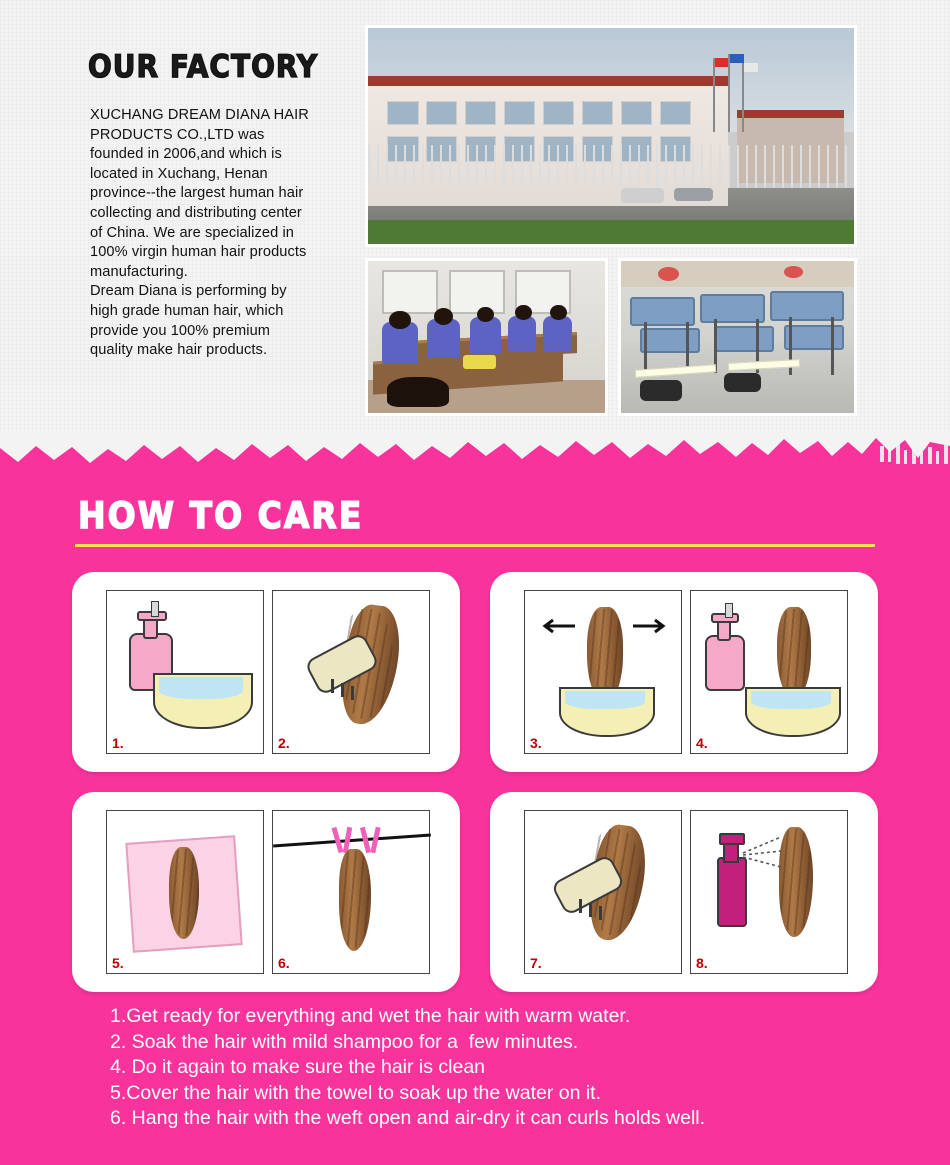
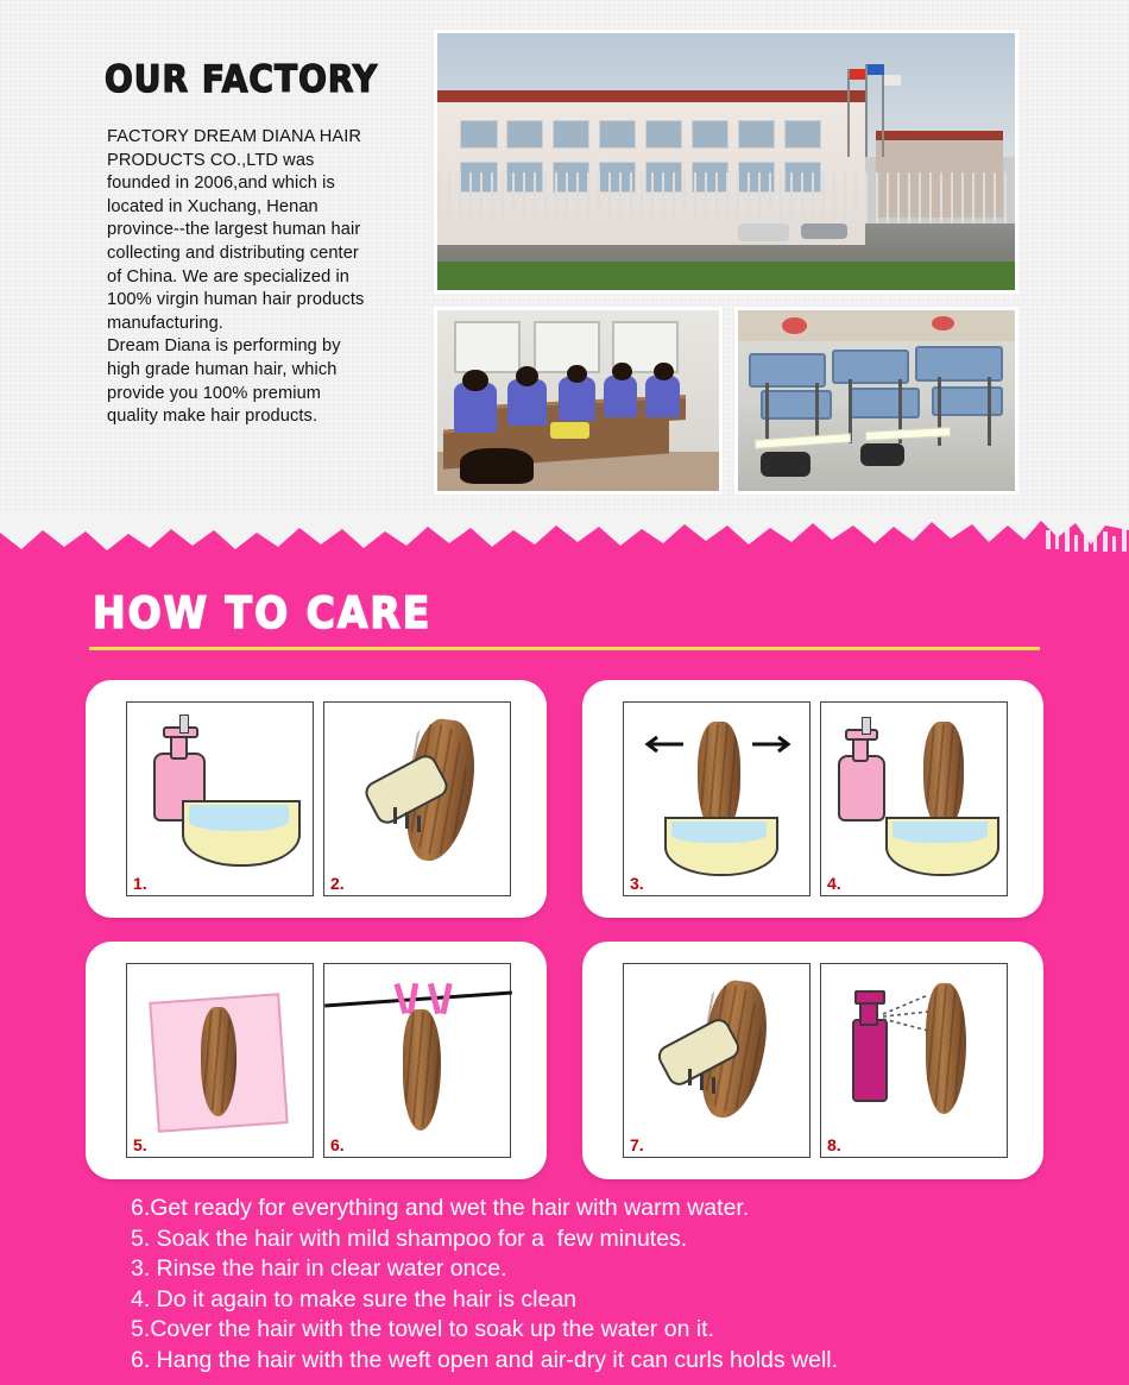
  OUR FACTORY
- XUCHANG DREAM DIANA HAIR PRODUCTS CO.,LTD was founded in 2006,and which is located in Xuchang, Henan province--the largest human hair collecting and distributing center of China. We are specialized in 100% virgin human hair products manufacturing.
+ FACTORY DREAM DIANA HAIR PRODUCTS CO.,LTD was founded in 2006,and which is located in Xuchang, Henan province--the largest human hair collecting and distributing center of China. We are specialized in 100% virgin human hair products manufacturing.
  Dream Diana is performing by high grade human hair, which provide you 100% premium quality make hair products.
  HOW TO CARE
  1.
  2.
  3.
  4.
  5.
  6.
  7.
  8.
- 1.Get ready for everything and wet the hair with warm water.
+ 6.Get ready for everything and wet the hair with warm water.
- 2. Soak the hair with mild shampoo for a few minutes.
+ 5. Soak the hair with mild shampoo for a few minutes.
+ 3. Rinse the hair in clear water once.
  4. Do it again to make sure the hair is clean
  5.Cover the hair with the towel to soak up the water on it.
  6. Hang the hair with the weft open and air-dry it can curls holds well.
